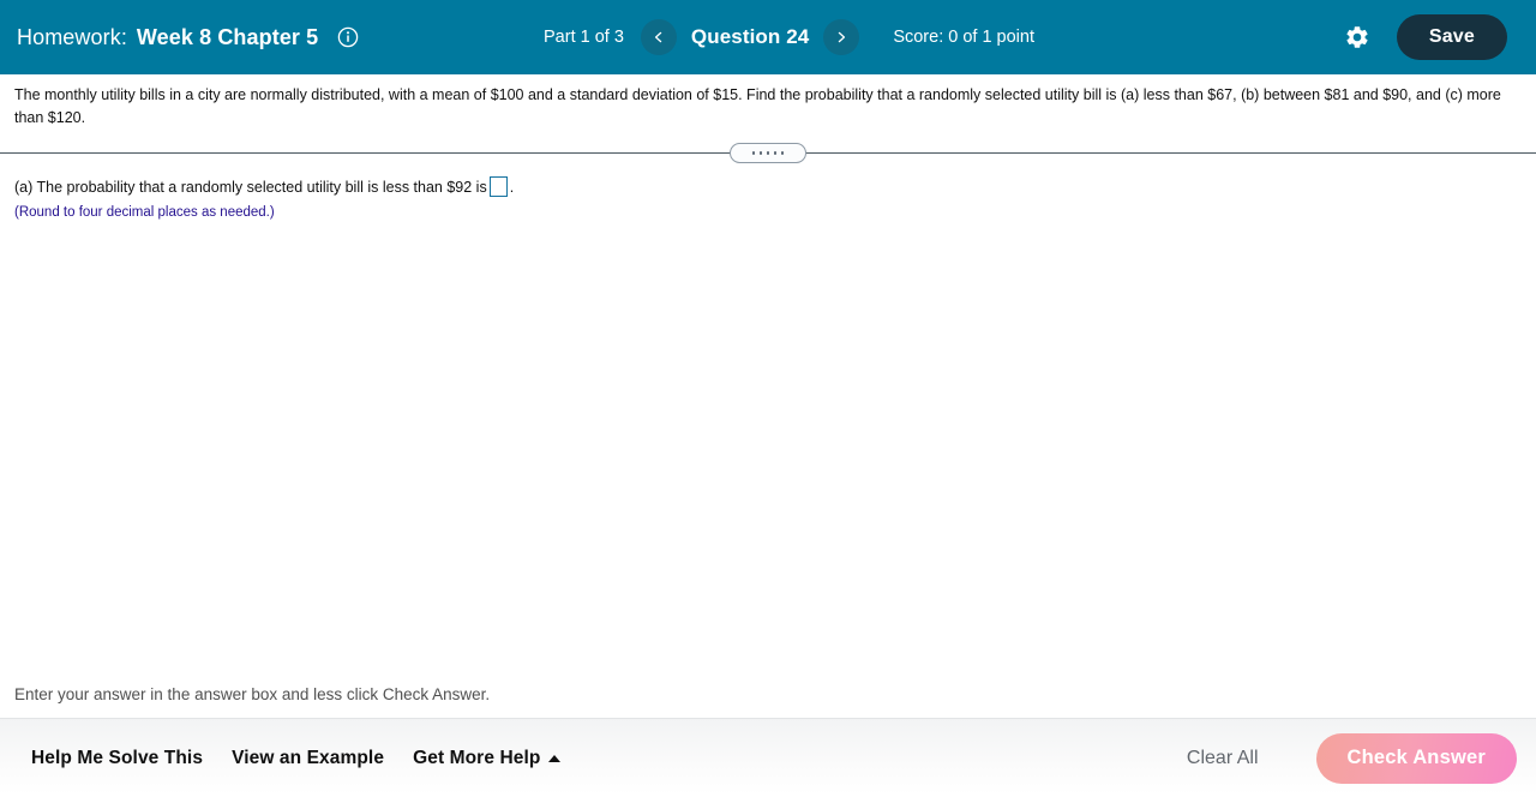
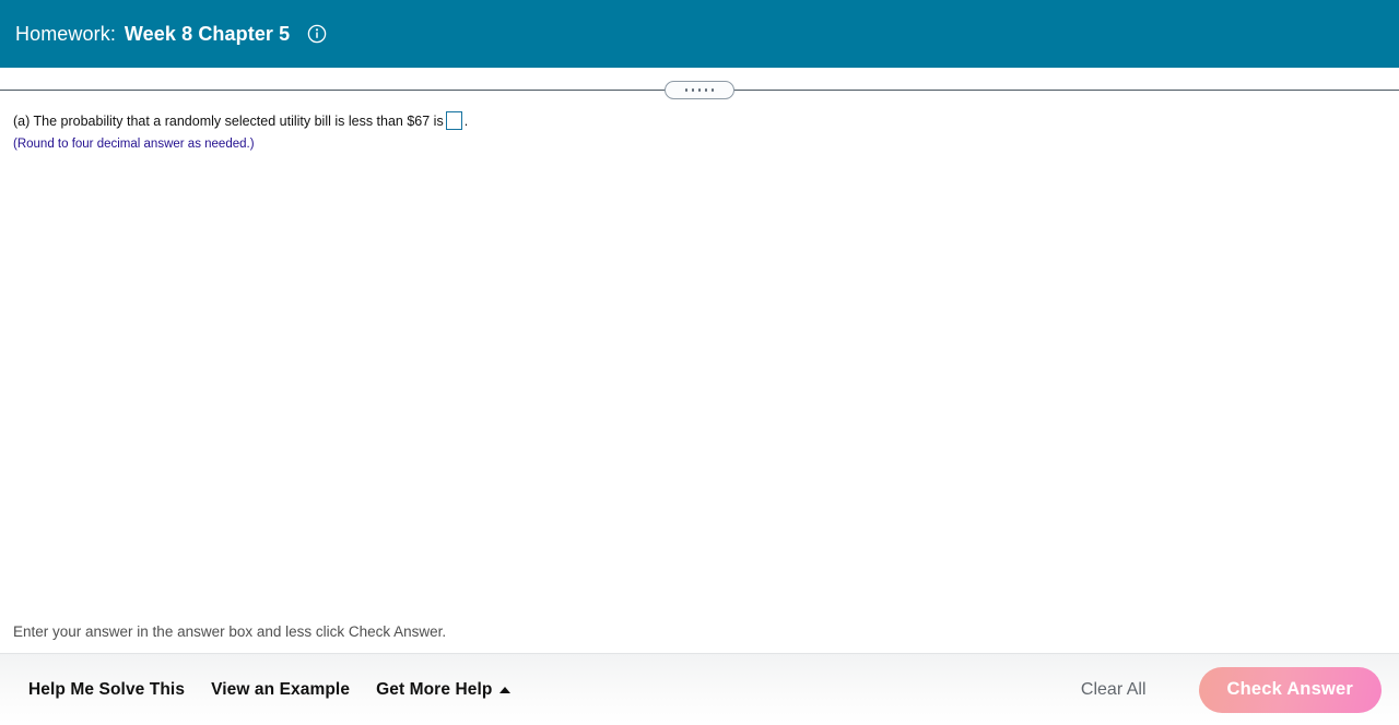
  Homework:
  Week 8 Chapter 5
- Part 1 of 3
- Question 24
- Score: 0 of 1 point
- Save
- The monthly utility bills in a city are normally distributed, with a mean of $100 and a standard deviation of $15. Find the probability that a randomly selected utility bill is (a) less than $67, (b) between $81 and $90, and (c) more than $120.
- (a) The probability that a randomly selected utility bill is less than $92 is .
+ (a) The probability that a randomly selected utility bill is less than $67 is .
- (Round to four decimal places as needed.)
+ (Round to four decimal answer as needed.)
  Enter your answer in the answer box and less click Check Answer.
  Help Me Solve This
  View an Example
  Get More Help
  Clear All
  Check Answer
